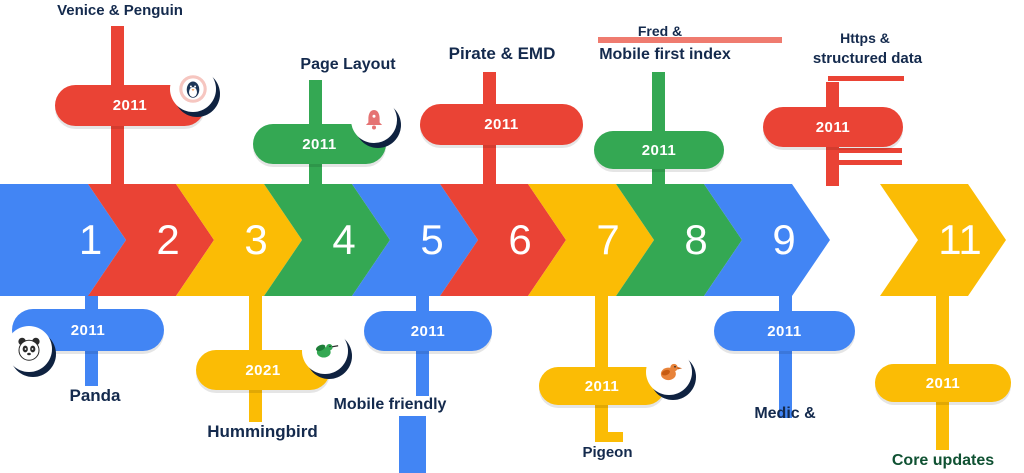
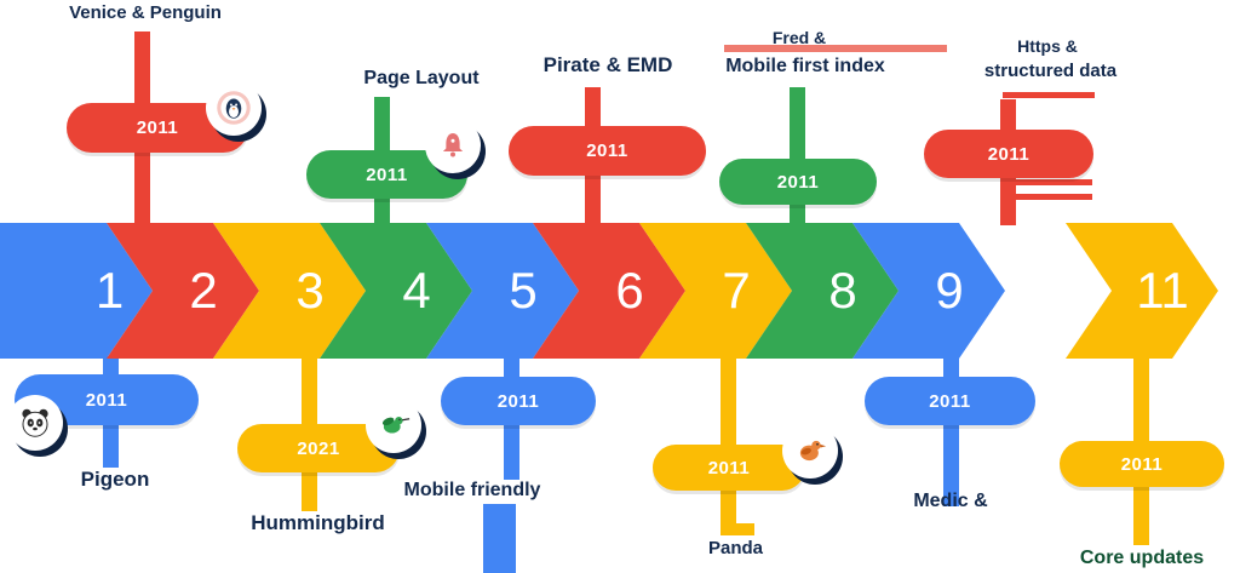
  1
  2
  3
  4
  5
  6
  7
  8
  9
  11
  Venice & Penguin
  2011
  Page Layout
  2011
  Pirate & EMD
  2011
  Fred &
  Mobile first index
  2011
  Https &
  structured data
  2011
  2011
- Panda
+ Pigeon
  2021
  Hummingbird
  2011
  Mobile friendly
  2011
- Pigeon
+ Panda
  2011
  Medic &
  2011
  Core updates
